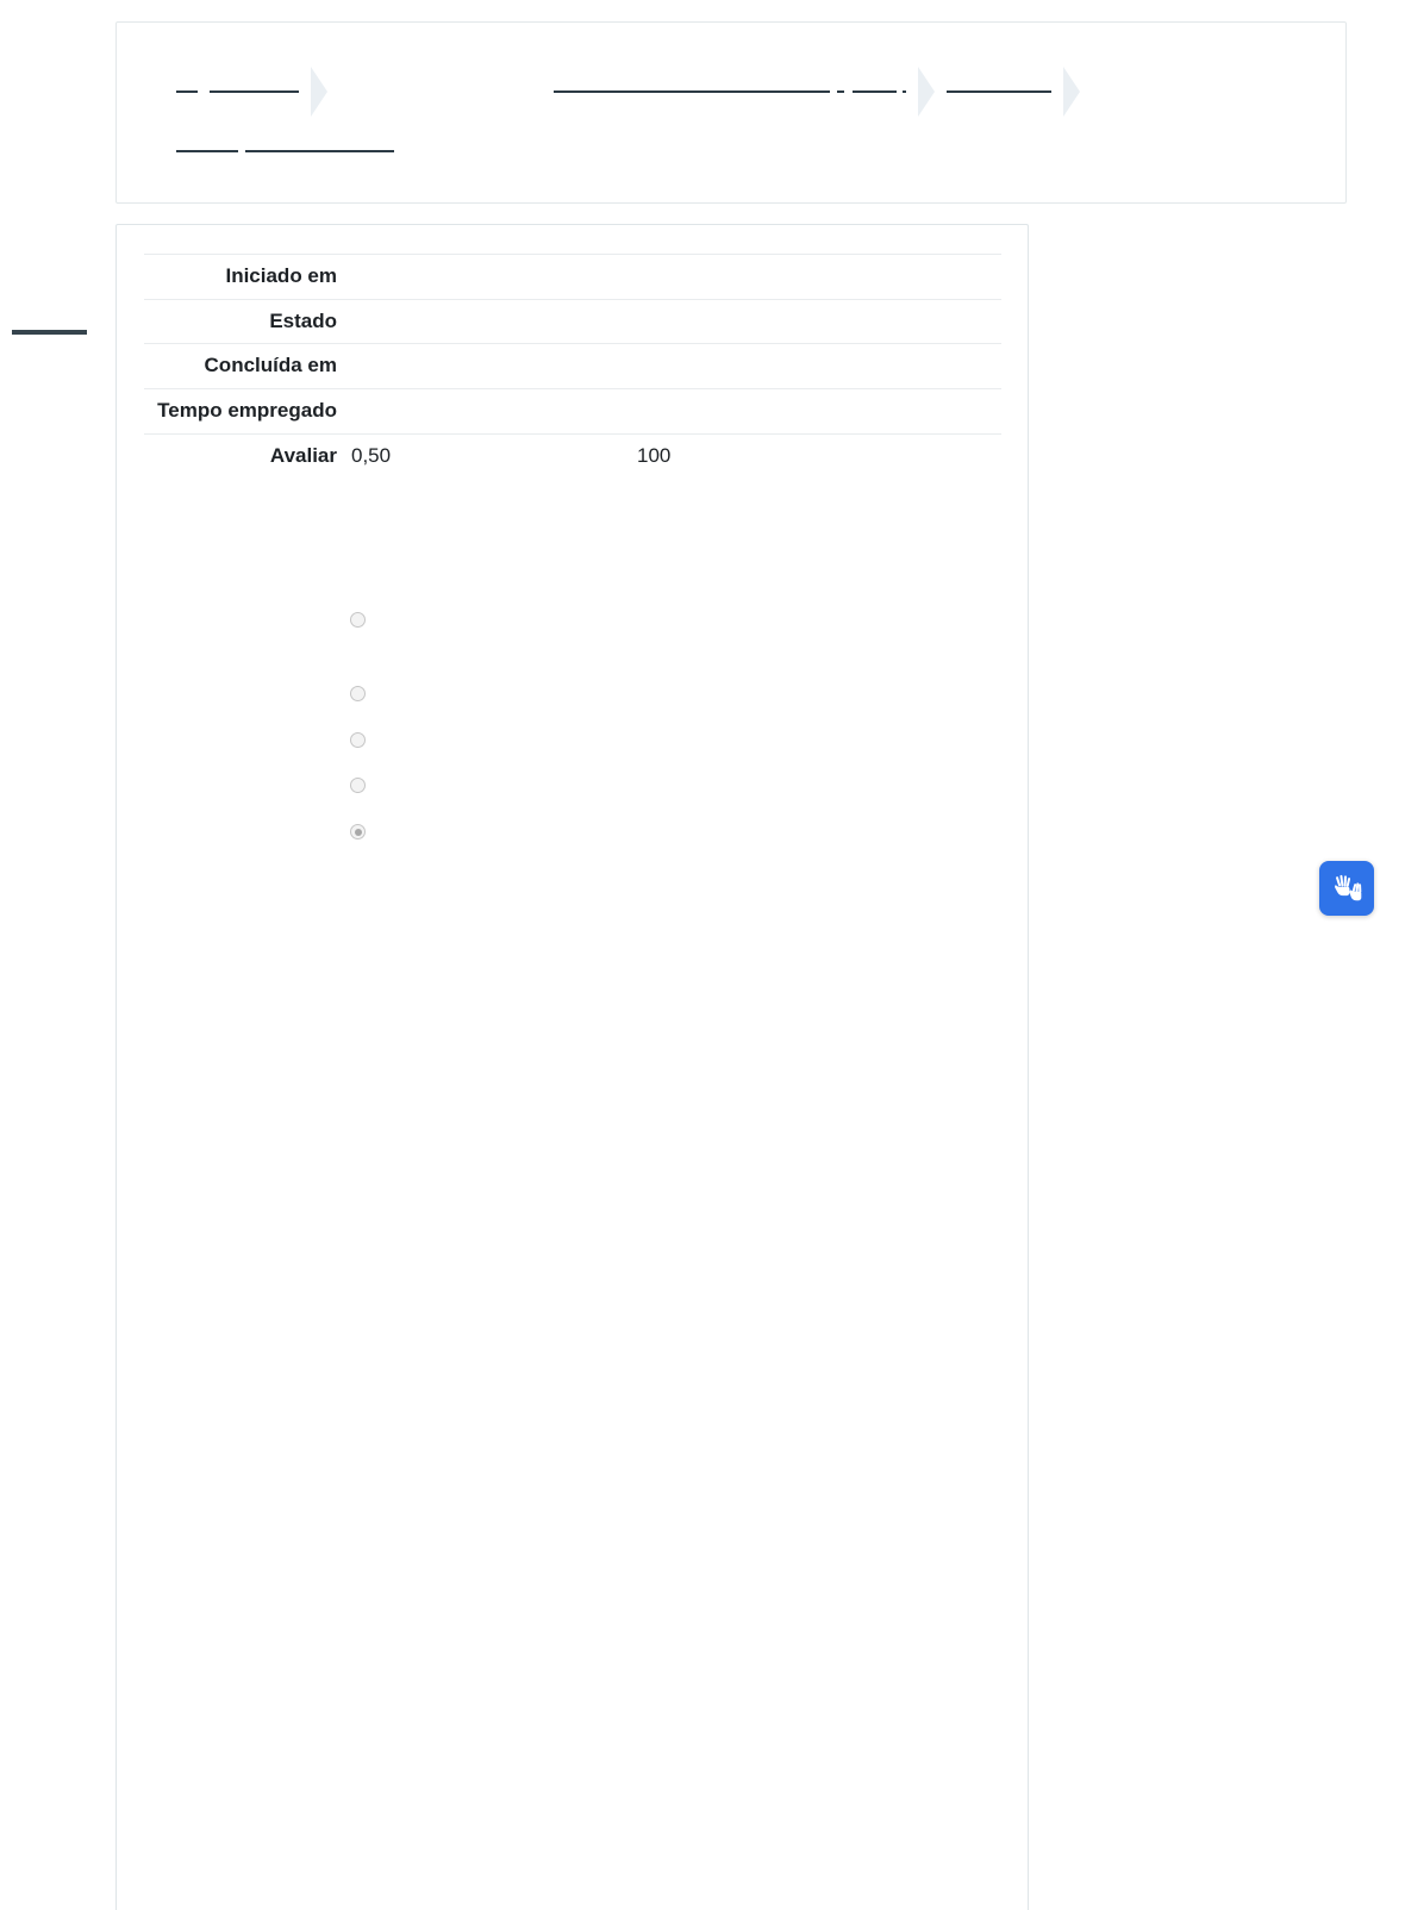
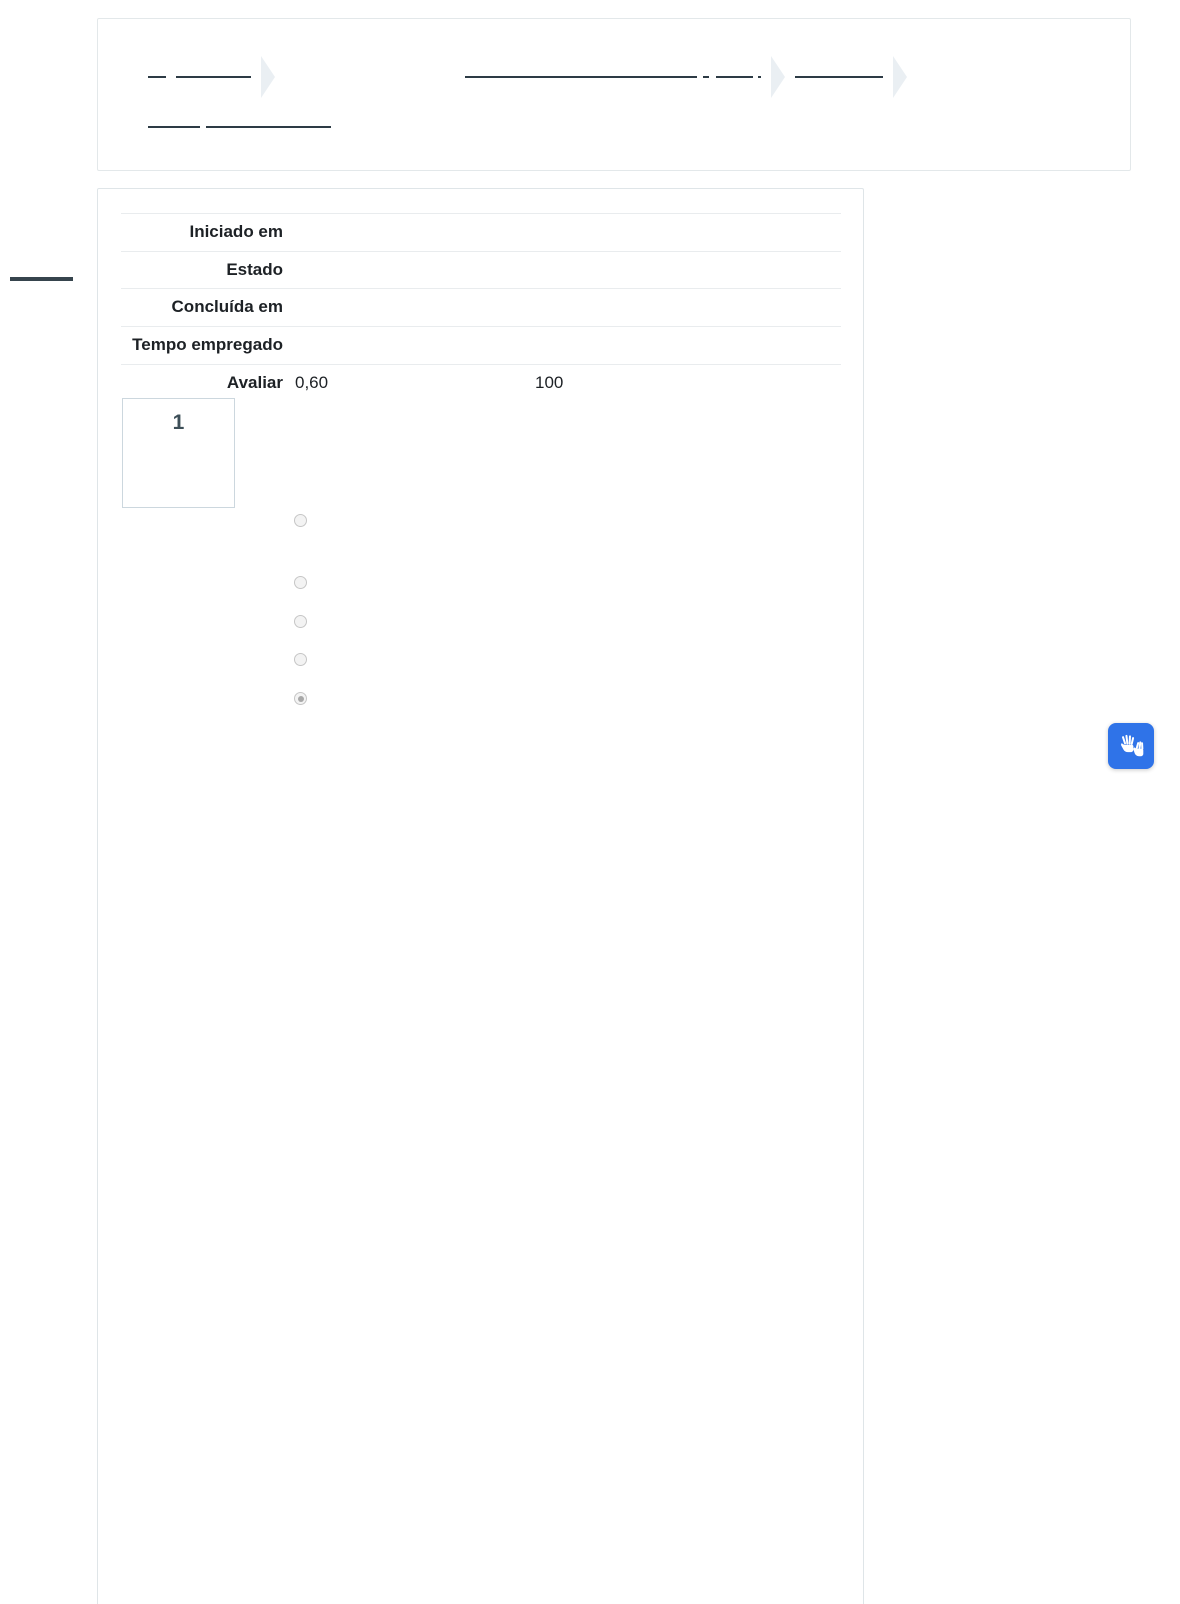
  Iniciado em
  Estado
  Concluída em
  Tempo empregado
- Avaliar	0,50 100
+ Avaliar	0,60 100
+ 1
